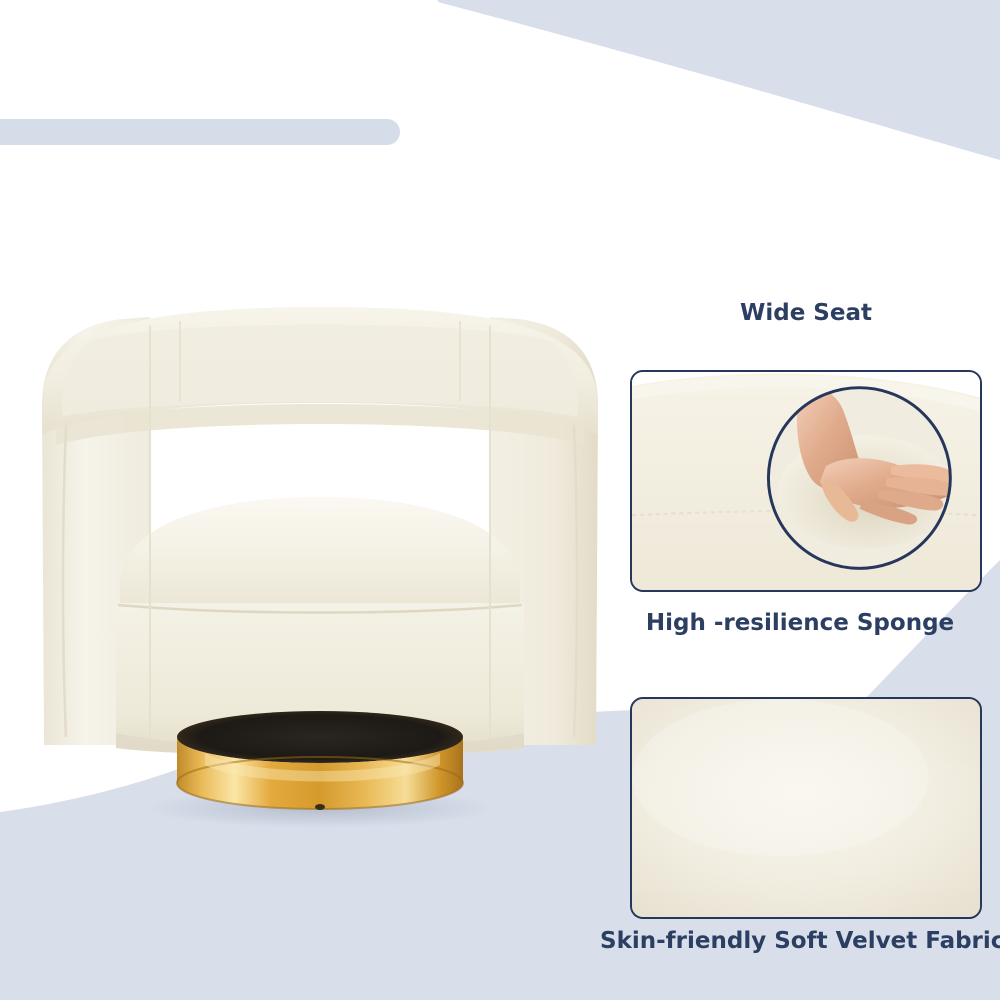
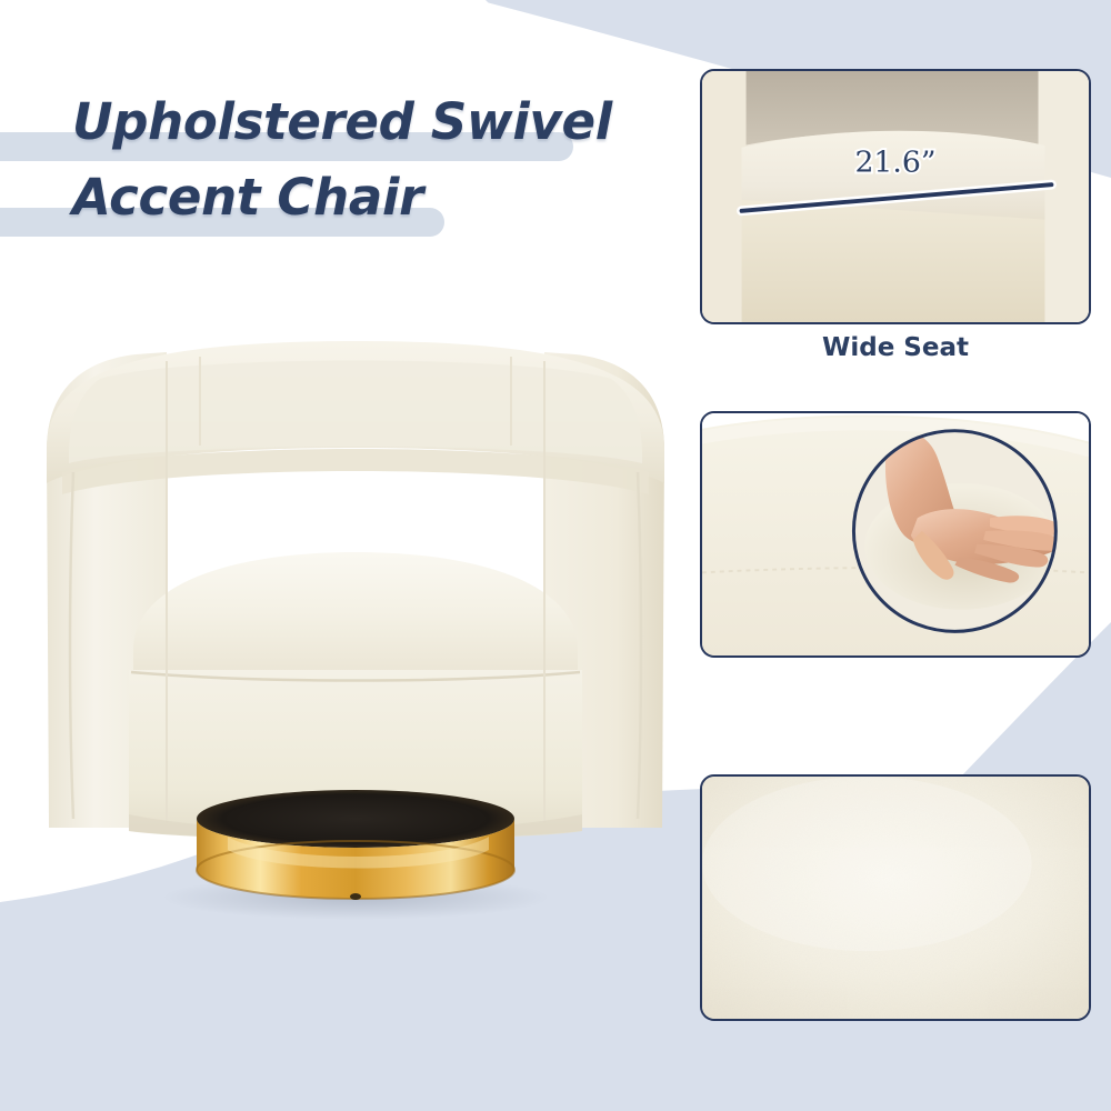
+ Upholstered Swivel
+ Accent Chair
+ 21.6”
  Wide Seat
- High -resilience Sponge
- Skin-friendly Soft Velvet Fabric
